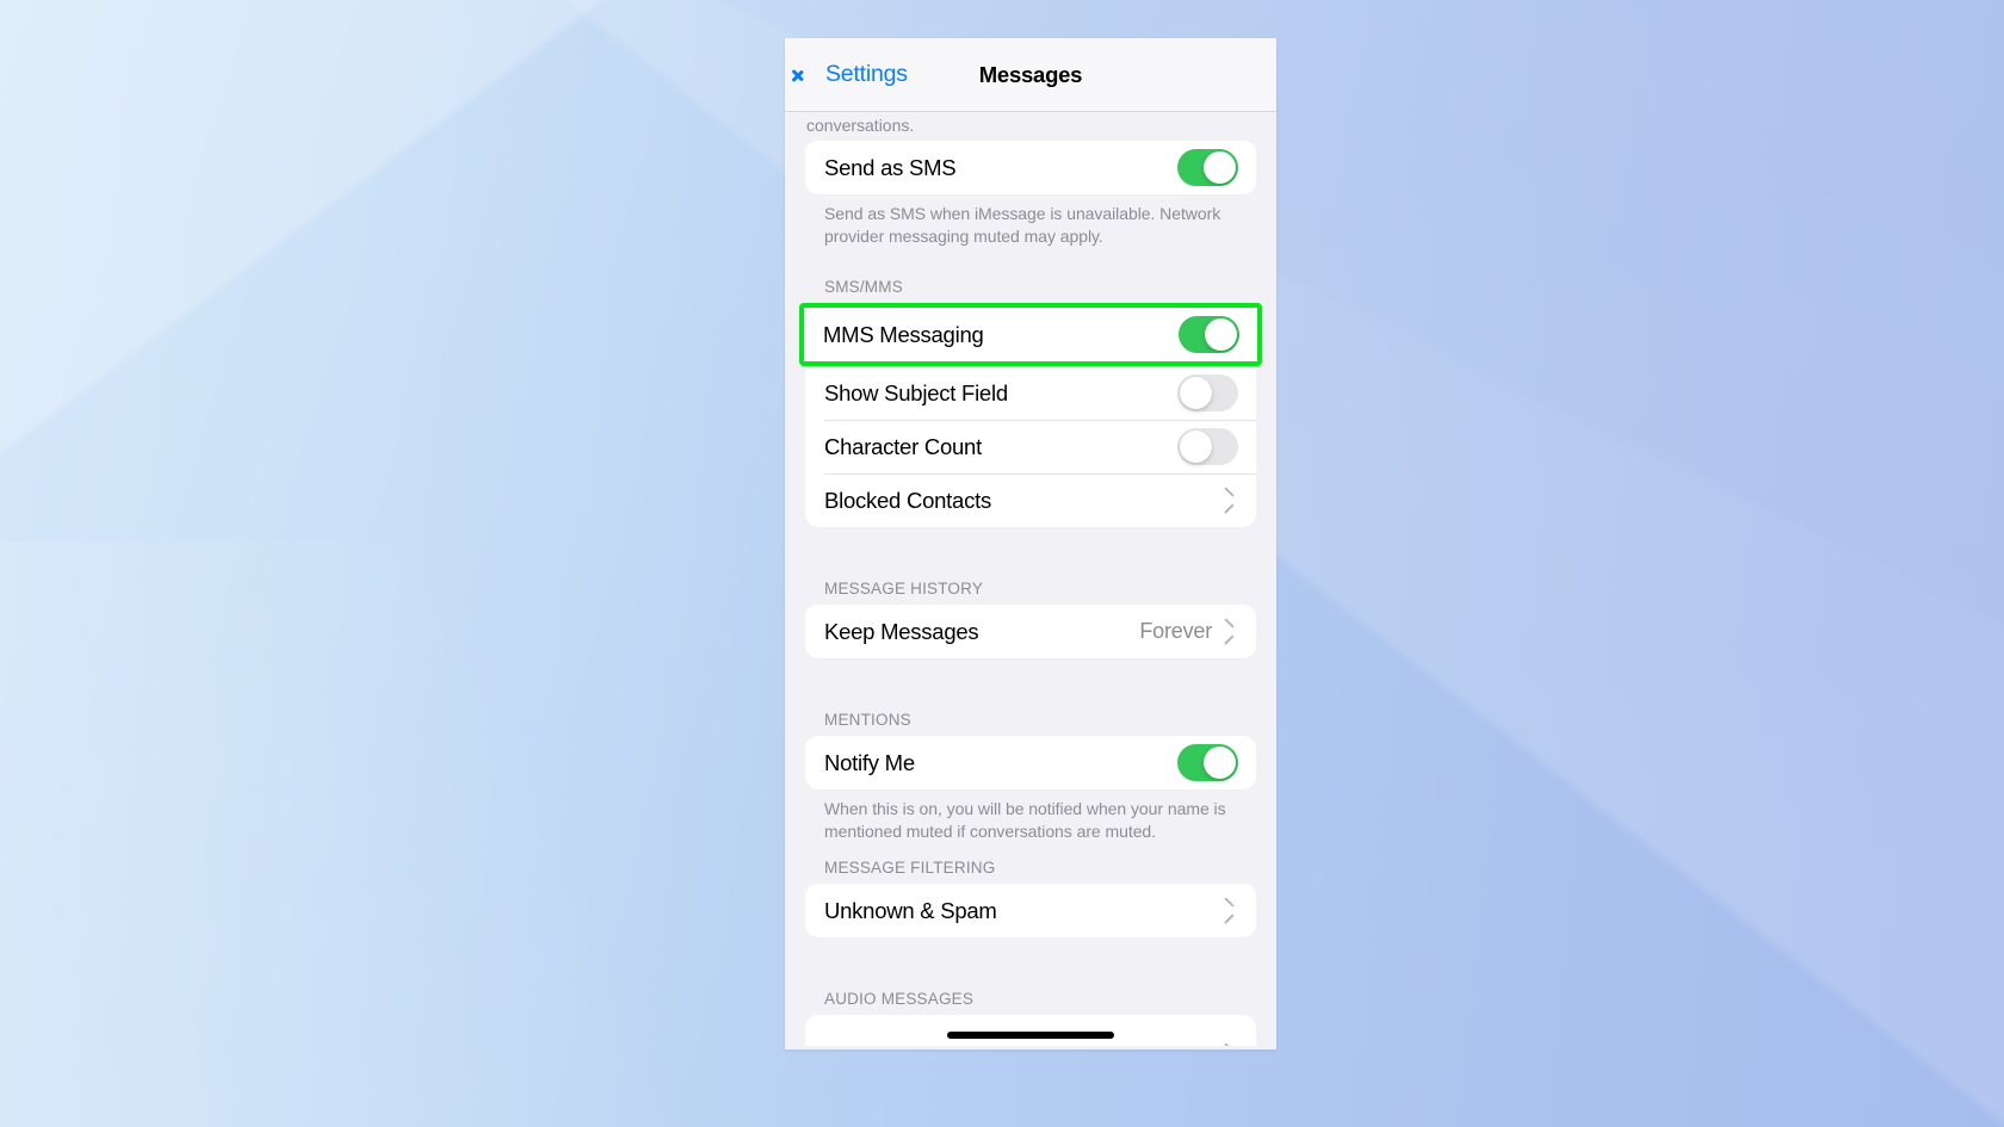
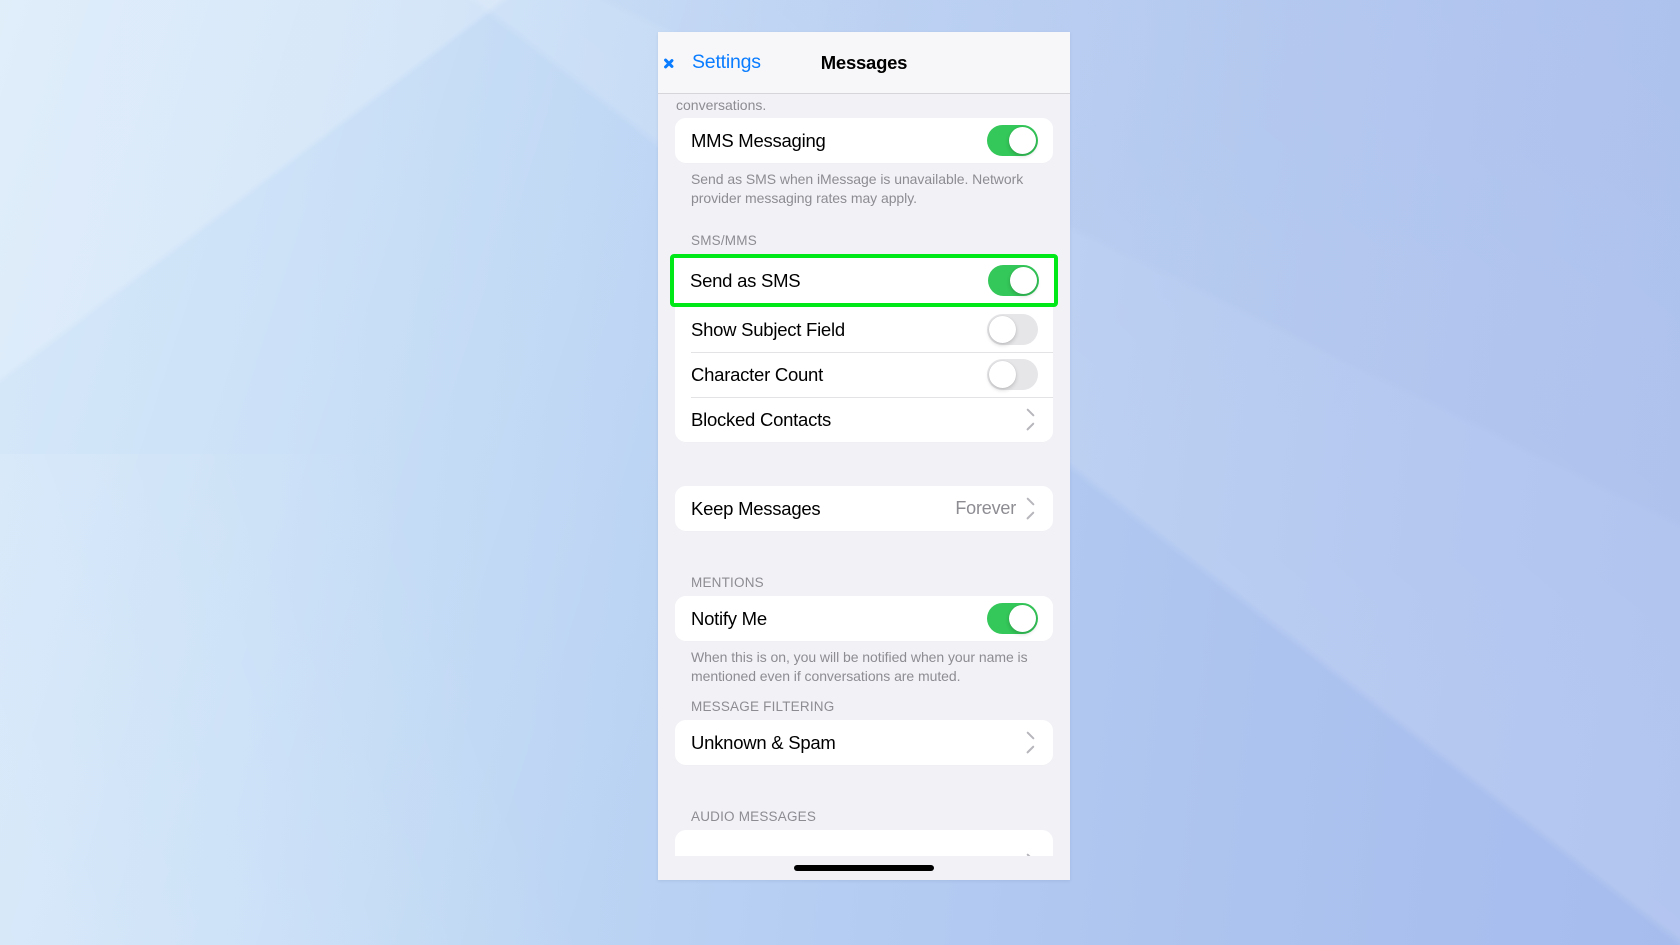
  Settings
  Messages
  conversations.
- Send as SMS
+ MMS Messaging
- Send as SMS when iMessage is unavailable. Network provider messaging muted may apply.
+ Send as SMS when iMessage is unavailable. Network provider messaging rates may apply.
  SMS/MMS
- MMS Messaging
+ Send as SMS
  Show Subject Field
  Character Count
  Blocked Contacts
- MESSAGE HISTORY
  Keep Messages
  Forever
  MENTIONS
  Notify Me
- When this is on, you will be notified when your name is mentioned muted if conversations are muted.
+ When this is on, you will be notified when your name is mentioned even if conversations are muted.
  MESSAGE FILTERING
  Unknown & Spam
  AUDIO MESSAGES
